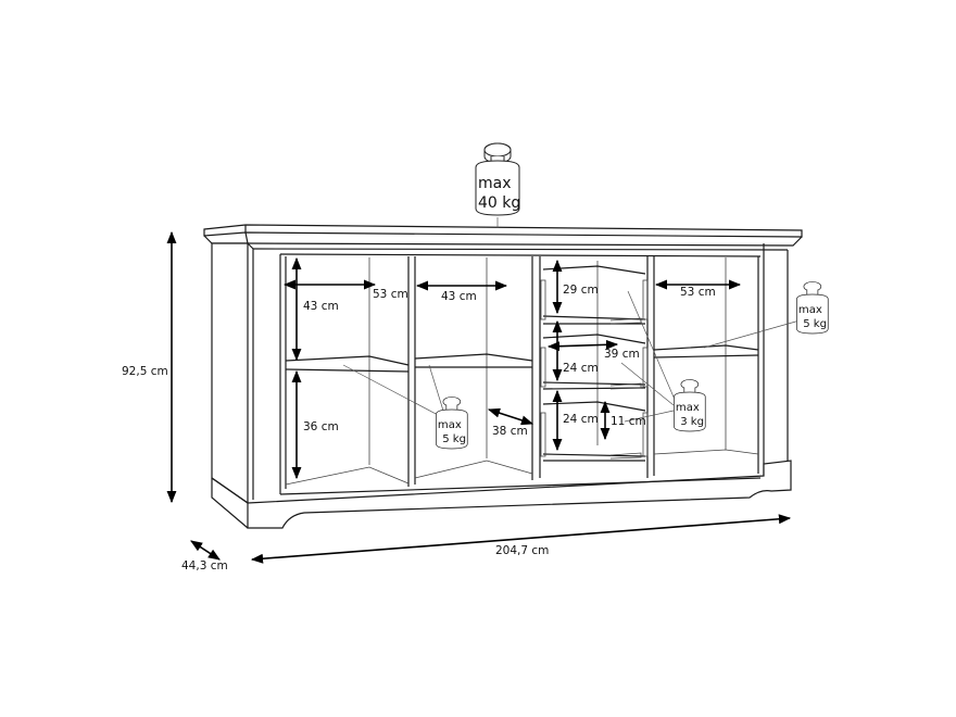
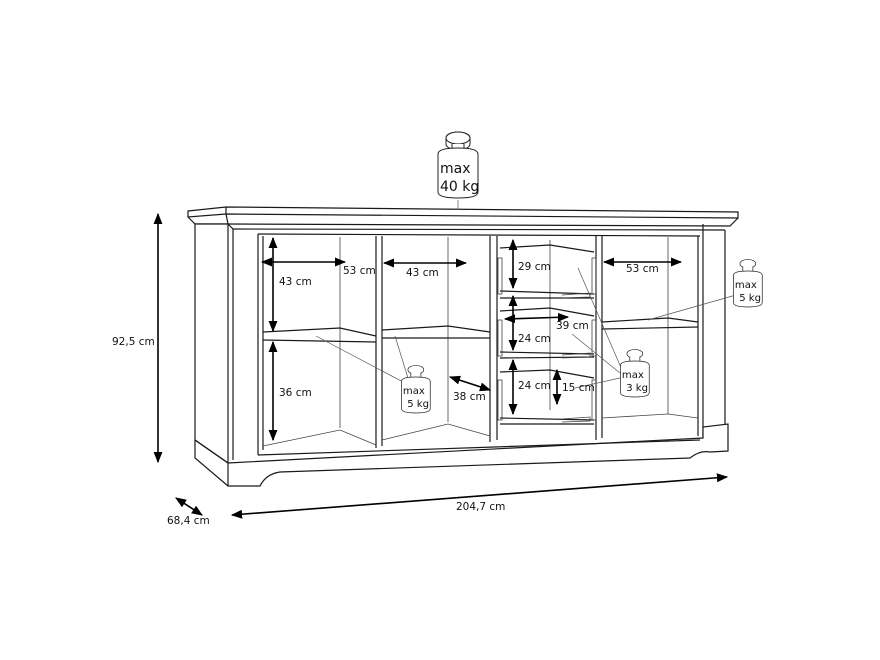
  92,5 cm
  204,7 cm
- 44,3 cm
+ 68,4 cm
  53 cm
  43 cm
  36 cm
  43 cm
  38 cm
  29 cm
  24 cm
  24 cm
  39 cm
- 11 cm
+ 15 cm
  53 cm
  max
  40 kg
  max
  5 kg
  max
  5 kg
  max
  3 kg
